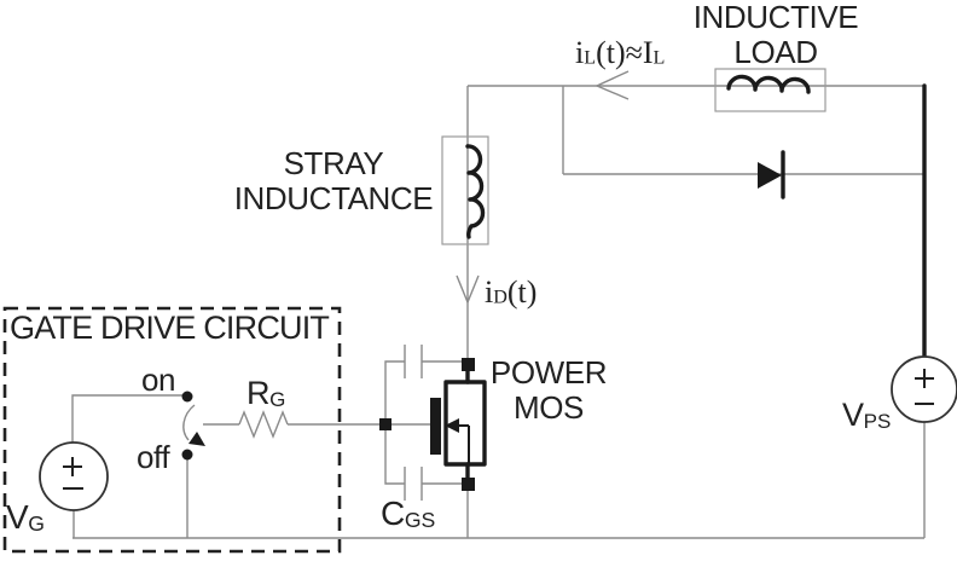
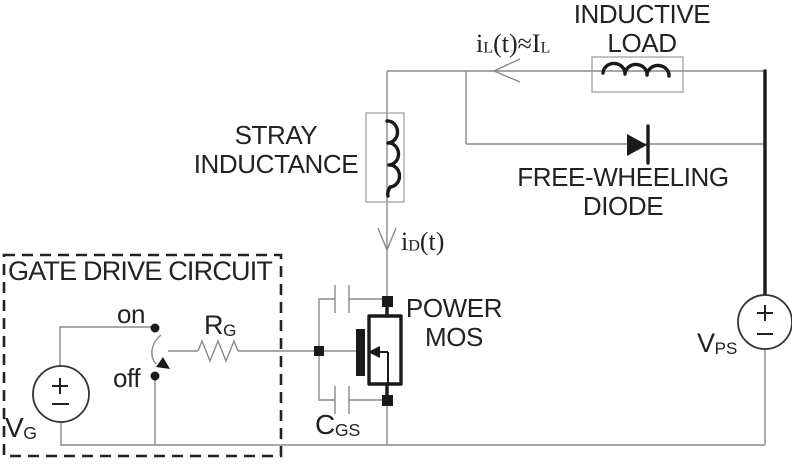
  INDUCTIVE
  LOAD
  iL(t)≈IL
  STRAY
  INDUCTANCE
+ FREE-WHEELING
+ DIODE
  iD(t)
  GATE DRIVE CIRCUIT
  POWER
  MOS
  on
  off
  RG
  CGS
  VG
  VPS
